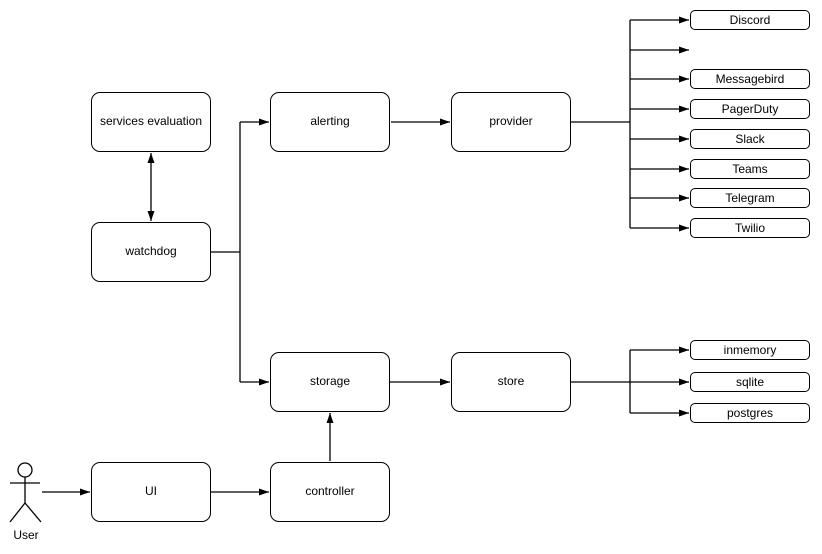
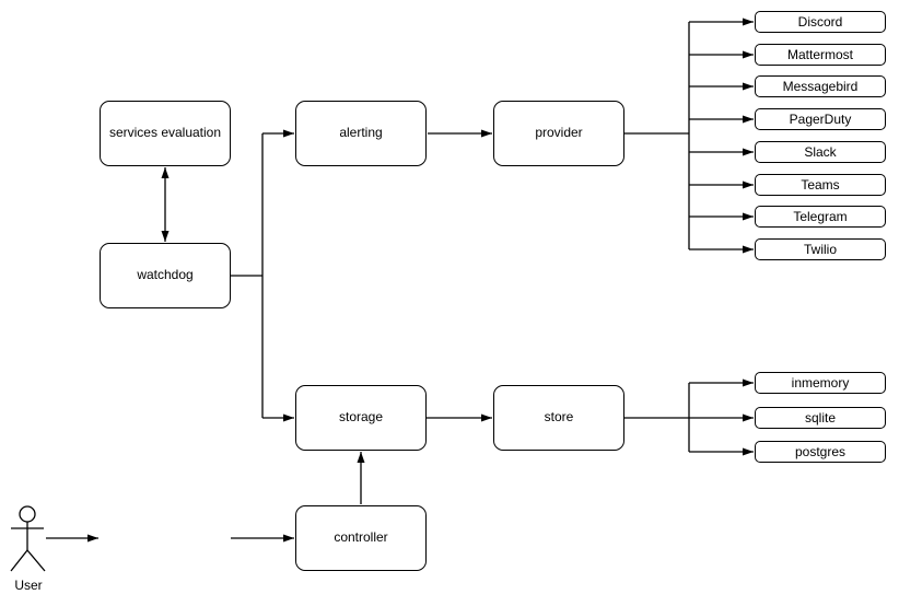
  services evaluation
  watchdog
  alerting
  provider
  storage
  store
- UI
  controller
  Discord
+ Mattermost
  Messagebird
  PagerDuty
  Slack
  Teams
  Telegram
  Twilio
  inmemory
  sqlite
  postgres
  User
